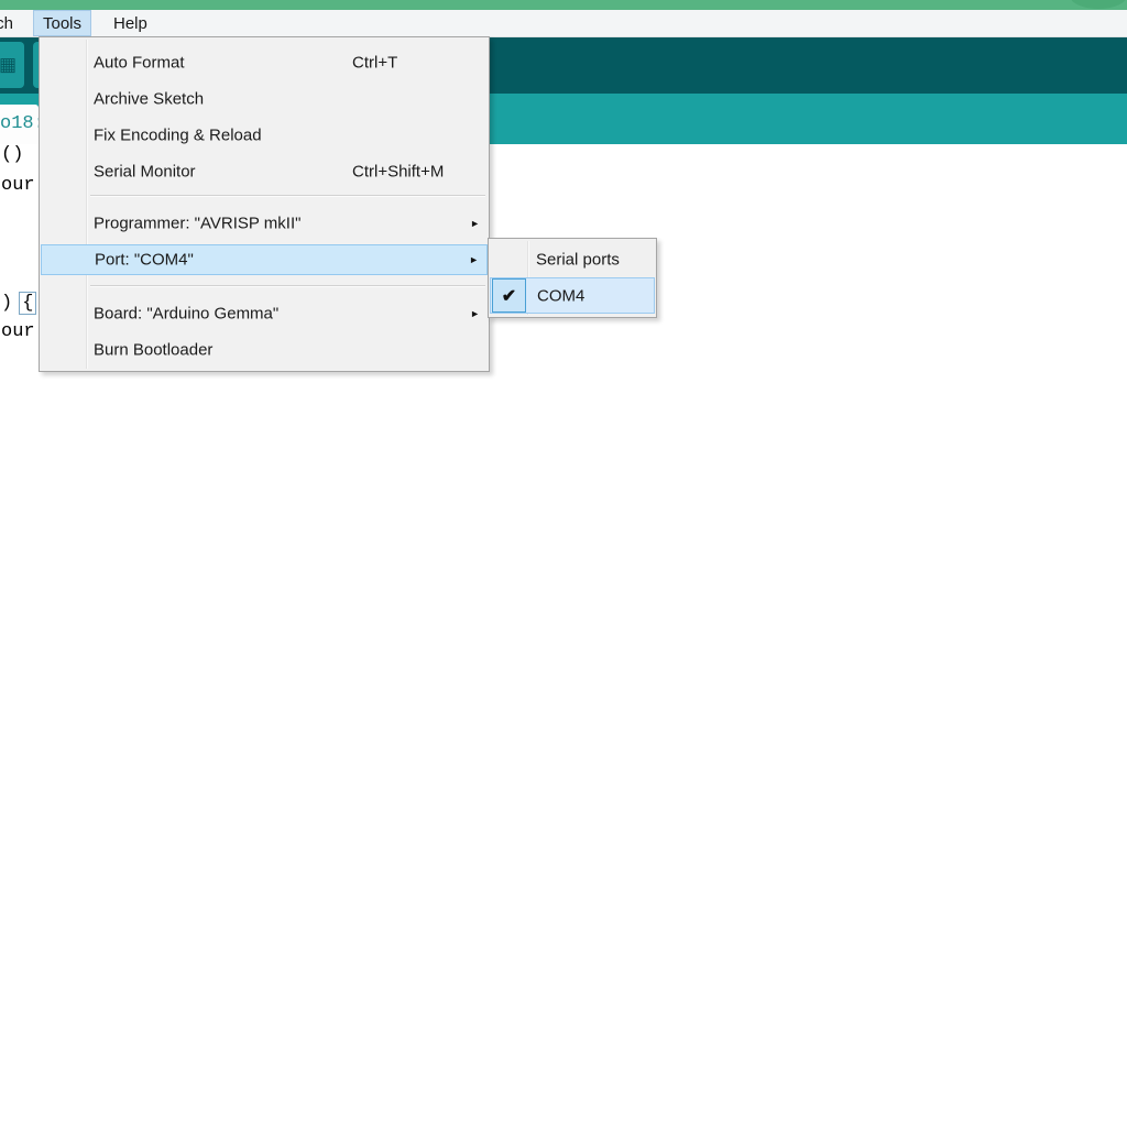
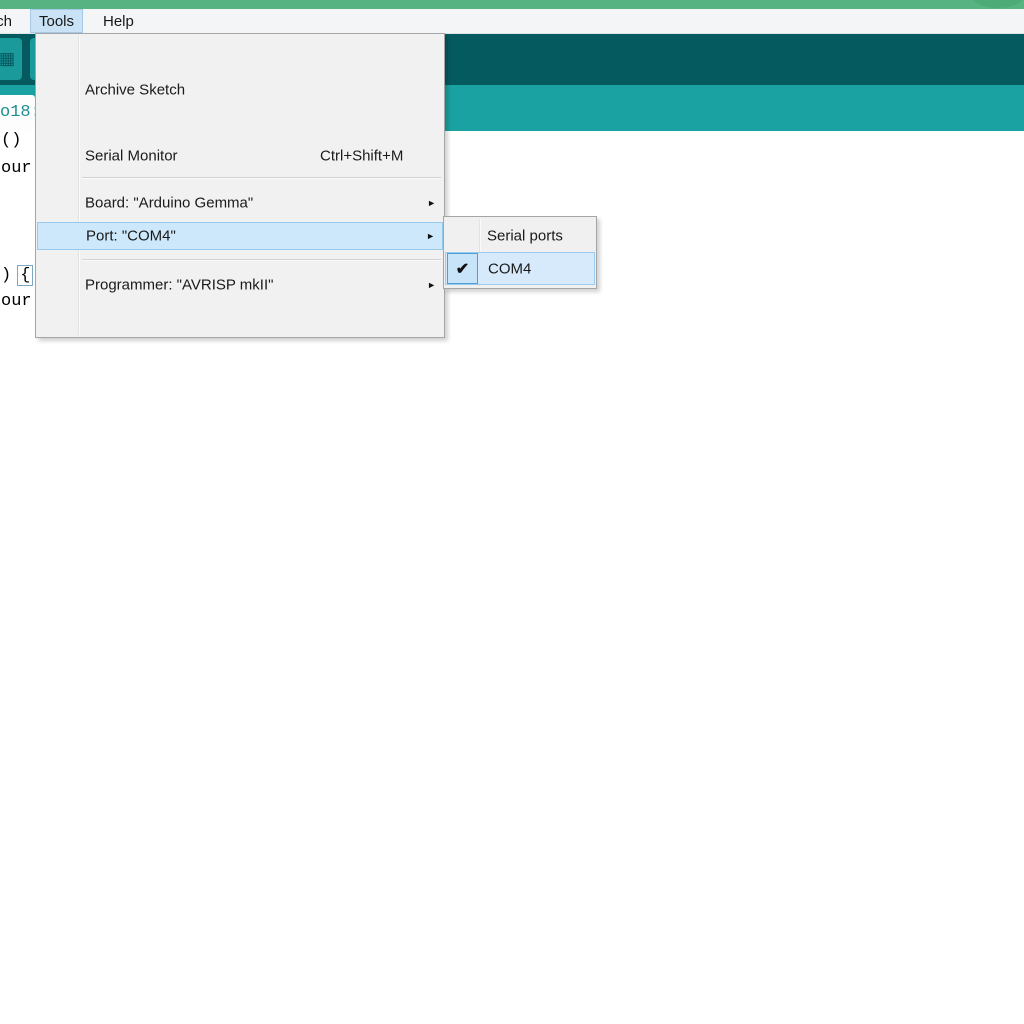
  ▦
  o18
  ()
  our
  ) {
  our
  Tools
  Help
- Auto Format
- Ctrl+T
  Archive Sketch
- Fix Encoding & Reload
  Serial Monitor
  Ctrl+Shift+M
- Programmer: "AVRISP mkII"
+ Board: "Arduino Gemma"
  ►
  Port: "COM4"
  ►
- Board: "Arduino Gemma"
+ Programmer: "AVRISP mkII"
  ►
- Burn Bootloader
  Serial ports
  ✔
  COM4
